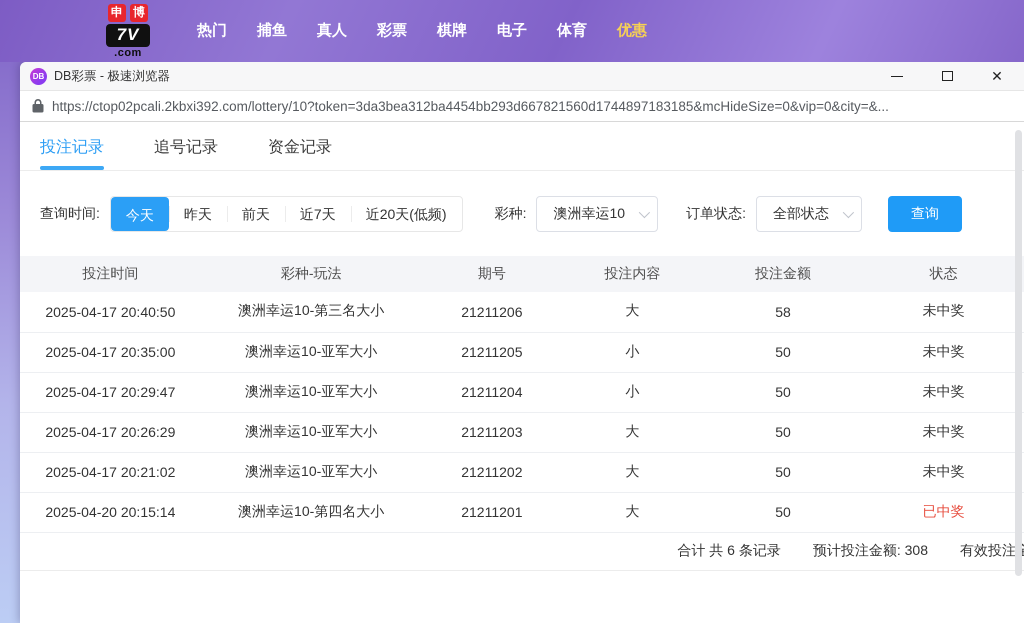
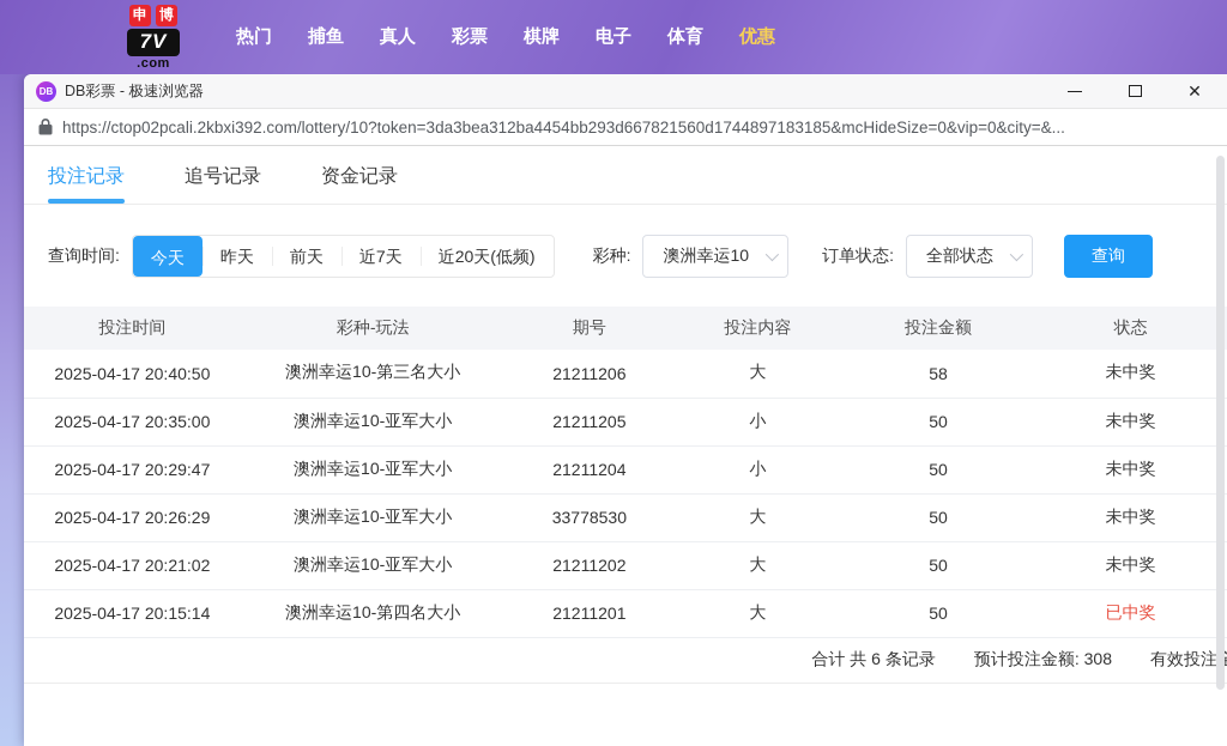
  申
  博
  7V
  .com
  热门
  捕鱼
  真人
  彩票
  棋牌
  电子
  体育
  优惠
  DB
  DB彩票 - 极速浏览器
  ✕
  https://ctop02pcali.2kbxi392.com/lottery/10?token=3da3bea312ba4454bb293d667821560d1744897183185&mcHideSize=0&vip=0&city=&...
  投注记录
  追号记录
  资金记录
  查询时间:
  今天
  昨天
  前天
  近7天
  近20天(低频)
  彩种:
  澳洲幸运10
  订单状态:
  全部状态
  查询
  投注时间	彩种-玩法	期号	投注内容	投注金额	状态
  2025-04-17 20:40:50	澳洲幸运10-第三名大小	21211206	大	58	未中奖
  2025-04-17 20:35:00	澳洲幸运10-亚军大小	21211205	小	50	未中奖
  2025-04-17 20:29:47	澳洲幸运10-亚军大小	21211204	小	50	未中奖
- 2025-04-17 20:26:29	澳洲幸运10-亚军大小	21211203	大	50	未中奖
+ 2025-04-17 20:26:29	澳洲幸运10-亚军大小	33778530	大	50	未中奖
  2025-04-17 20:21:02	澳洲幸运10-亚军大小	21211202	大	50	未中奖
- 2025-04-20 20:15:14	澳洲幸运10-第四名大小	21211201	大	50	已中奖
+ 2025-04-17 20:15:14	澳洲幸运10-第四名大小	21211201	大	50	已中奖
  合计 共 6 条记录
  预计投注金额: 308
  有效投注金
